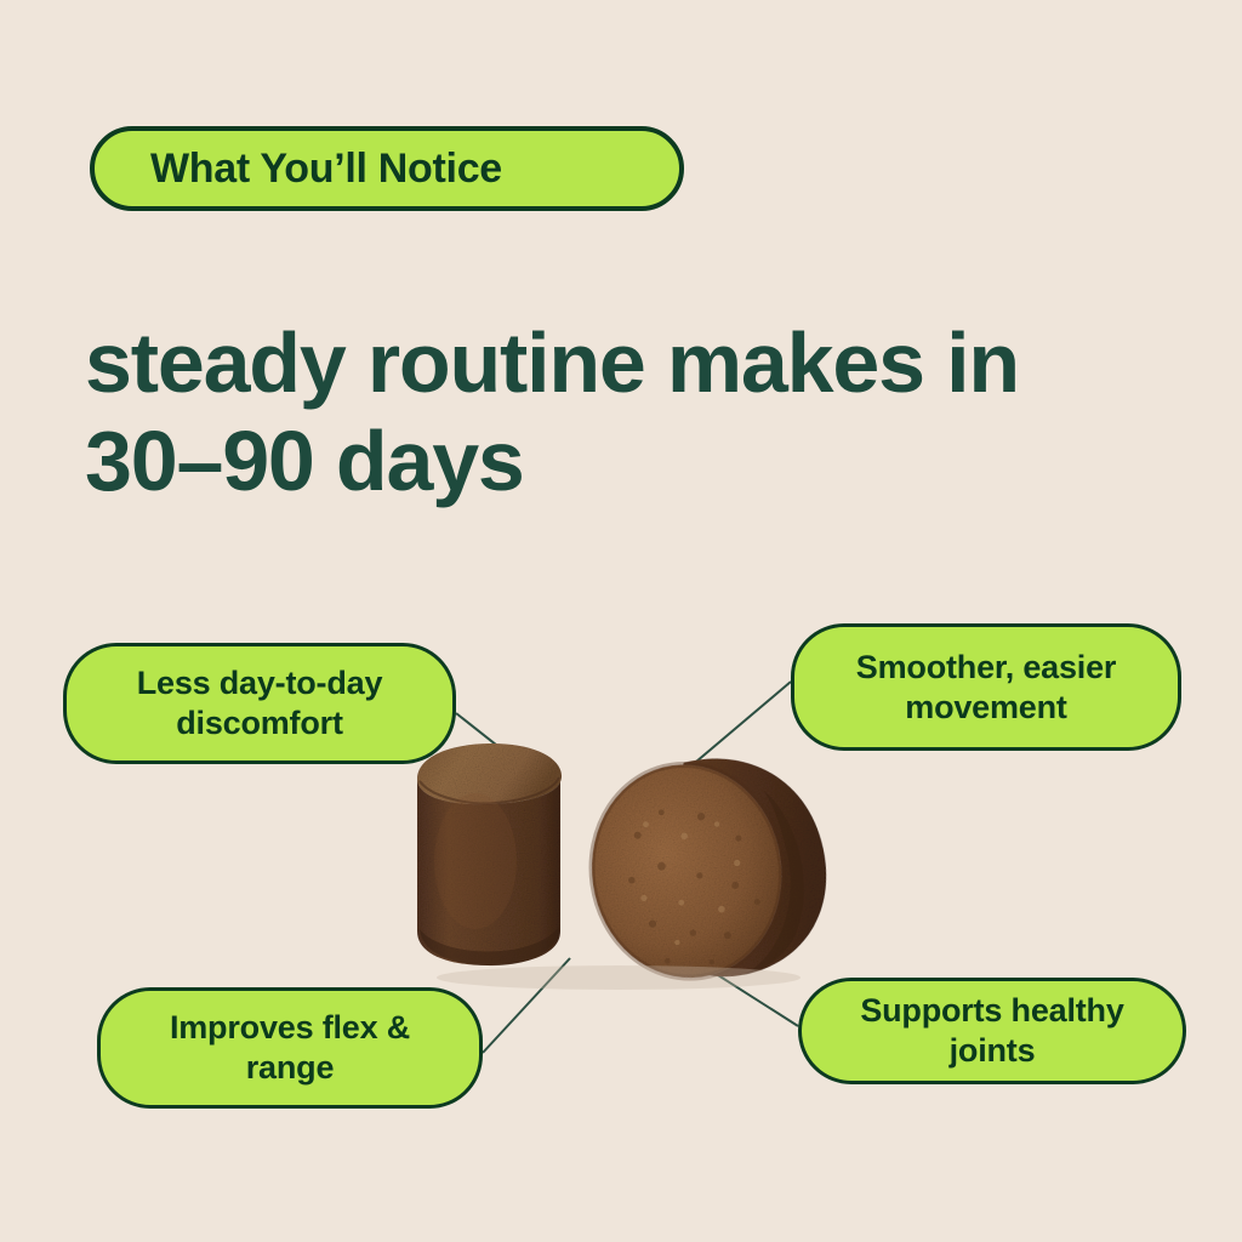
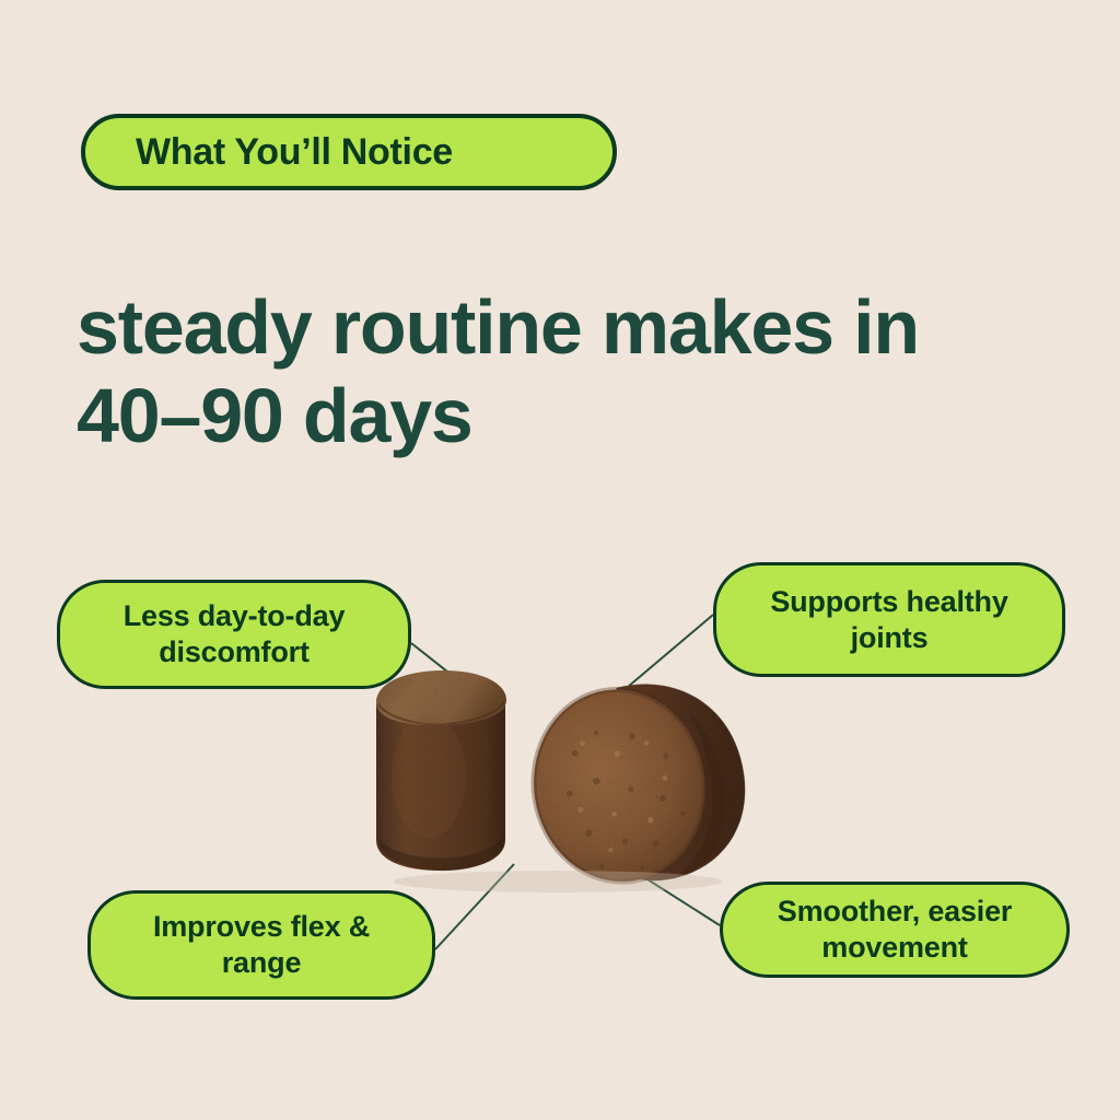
  What You’ll Notice
  steady routine makes in
- 30–90 days
+ 40–90 days
  Less day-to-day discomfort
- Smoother, easier movement
+ Supports healthy joints
  Improves flex & range
- Supports healthy joints
+ Smoother, easier movement
